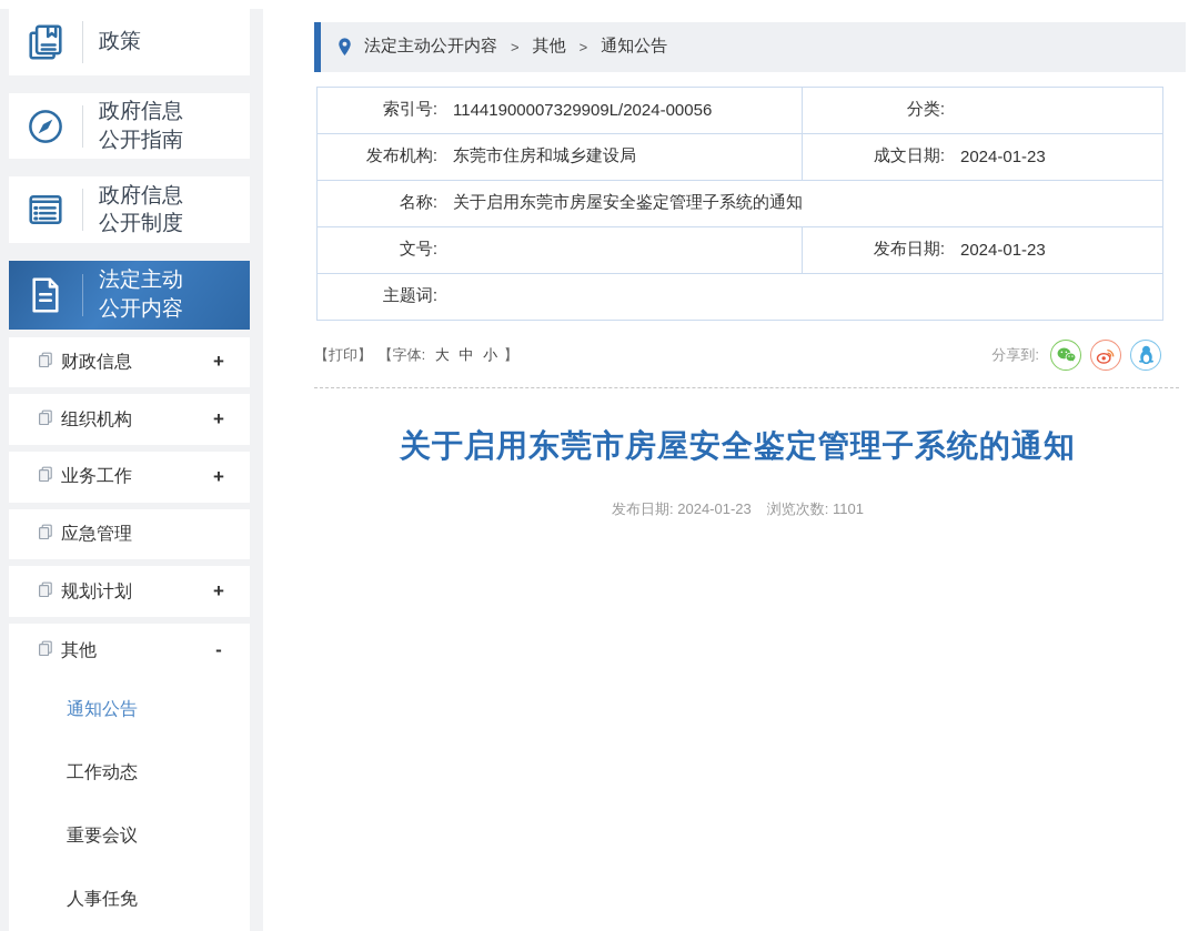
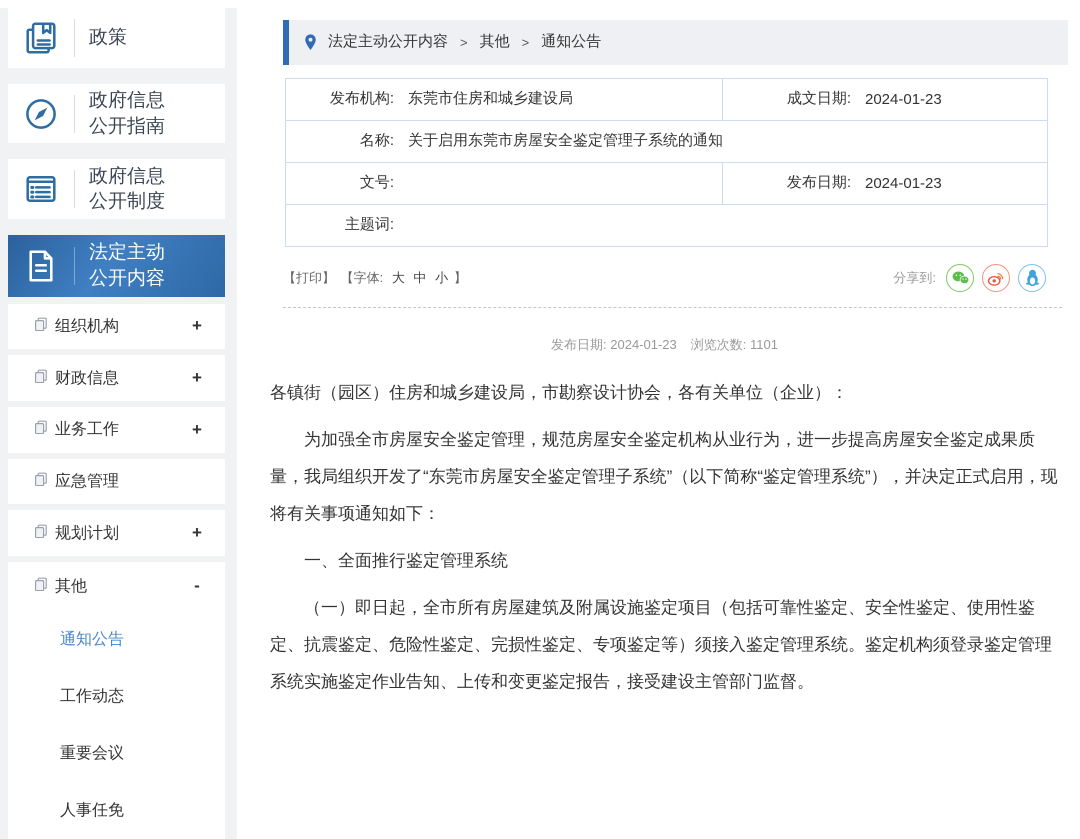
  政策
  政府信息公开指南
  政府信息公开制度
  法定主动公开内容
- 财政信息
+ 组织机构
  +
- 组织机构
+ 财政信息
  +
  业务工作
  +
  应急管理
  规划计划
  +
  其他
  -
  通知公告
  工作动态
  重要会议
  人事任免
  法定主动公开内容
  >
  其他
  >
  通知公告
- 索引号: 11441900007329909L/2024-00056	分类:
  发布机构: 东莞市住房和城乡建设局	成文日期: 2024-01-23
  名称: 关于启用东莞市房屋安全鉴定管理子系统的通知
  文号:	发布日期: 2024-01-23
  主题词:
  【打印】 【字体: 大 中 小 】
  分享到:
- 关于启用东莞市房屋安全鉴定管理子系统的通知
  发布日期: 2024-01-23
  浏览次数: 1101
+ 各镇街（园区）住房和城乡建设局，市勘察设计协会，各有关单位（企业）：
+ 为加强全市房屋安全鉴定管理，规范房屋安全鉴定机构从业行为，进一步提高房屋安全鉴定成果质量，我局组织开发了“东莞市房屋安全鉴定管理子系统”（以下简称“鉴定管理系统”），并决定正式启用，现将有关事项通知如下：
+ 一、全面推行鉴定管理系统
+ （一）即日起，全市所有房屋建筑及附属设施鉴定项目（包括可靠性鉴定、安全性鉴定、使用性鉴定、抗震鉴定、危险性鉴定、完损性鉴定、专项鉴定等）须接入鉴定管理系统。鉴定机构须登录鉴定管理系统实施鉴定作业告知、上传和变更鉴定报告，接受建设主管部门监督。
